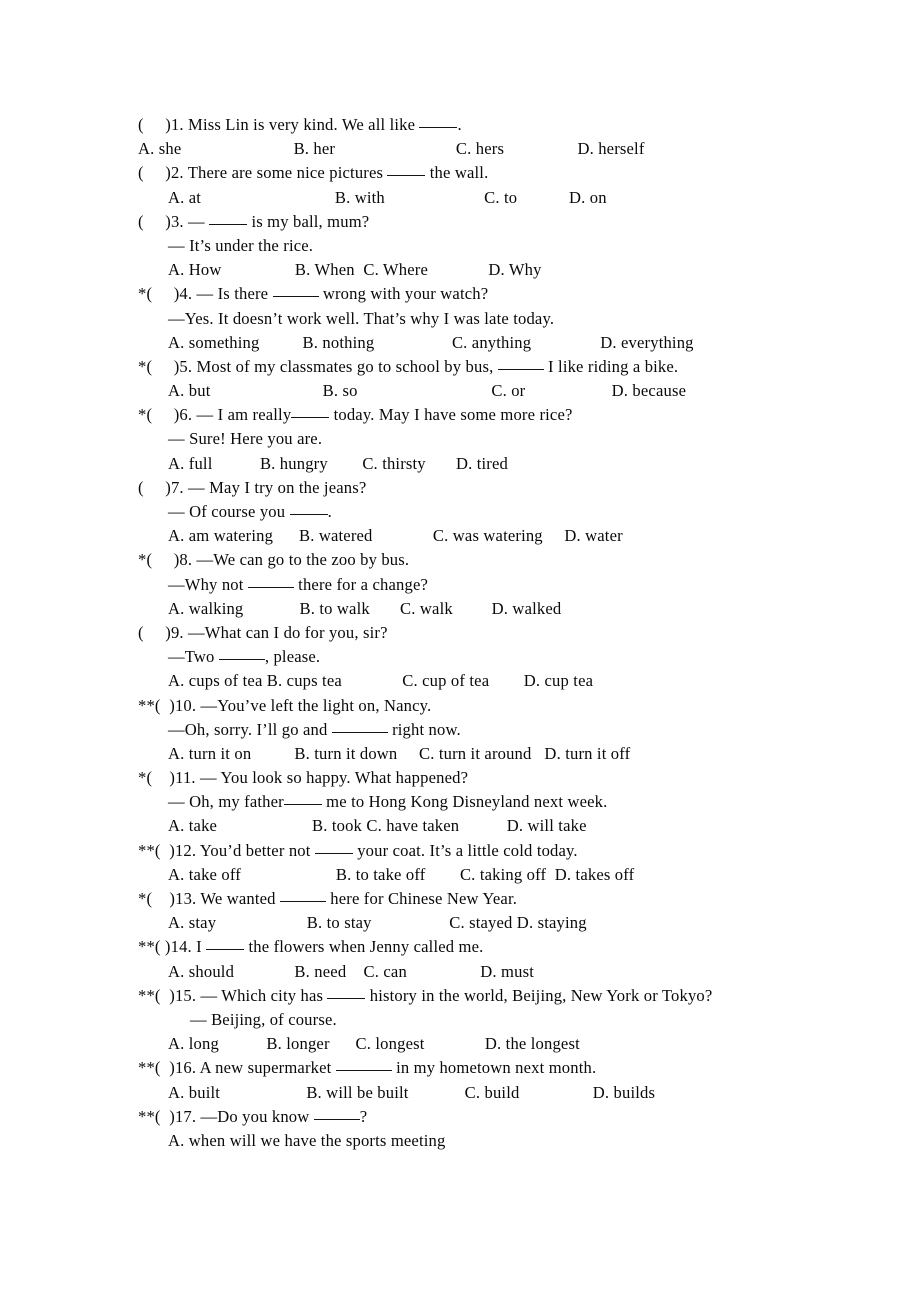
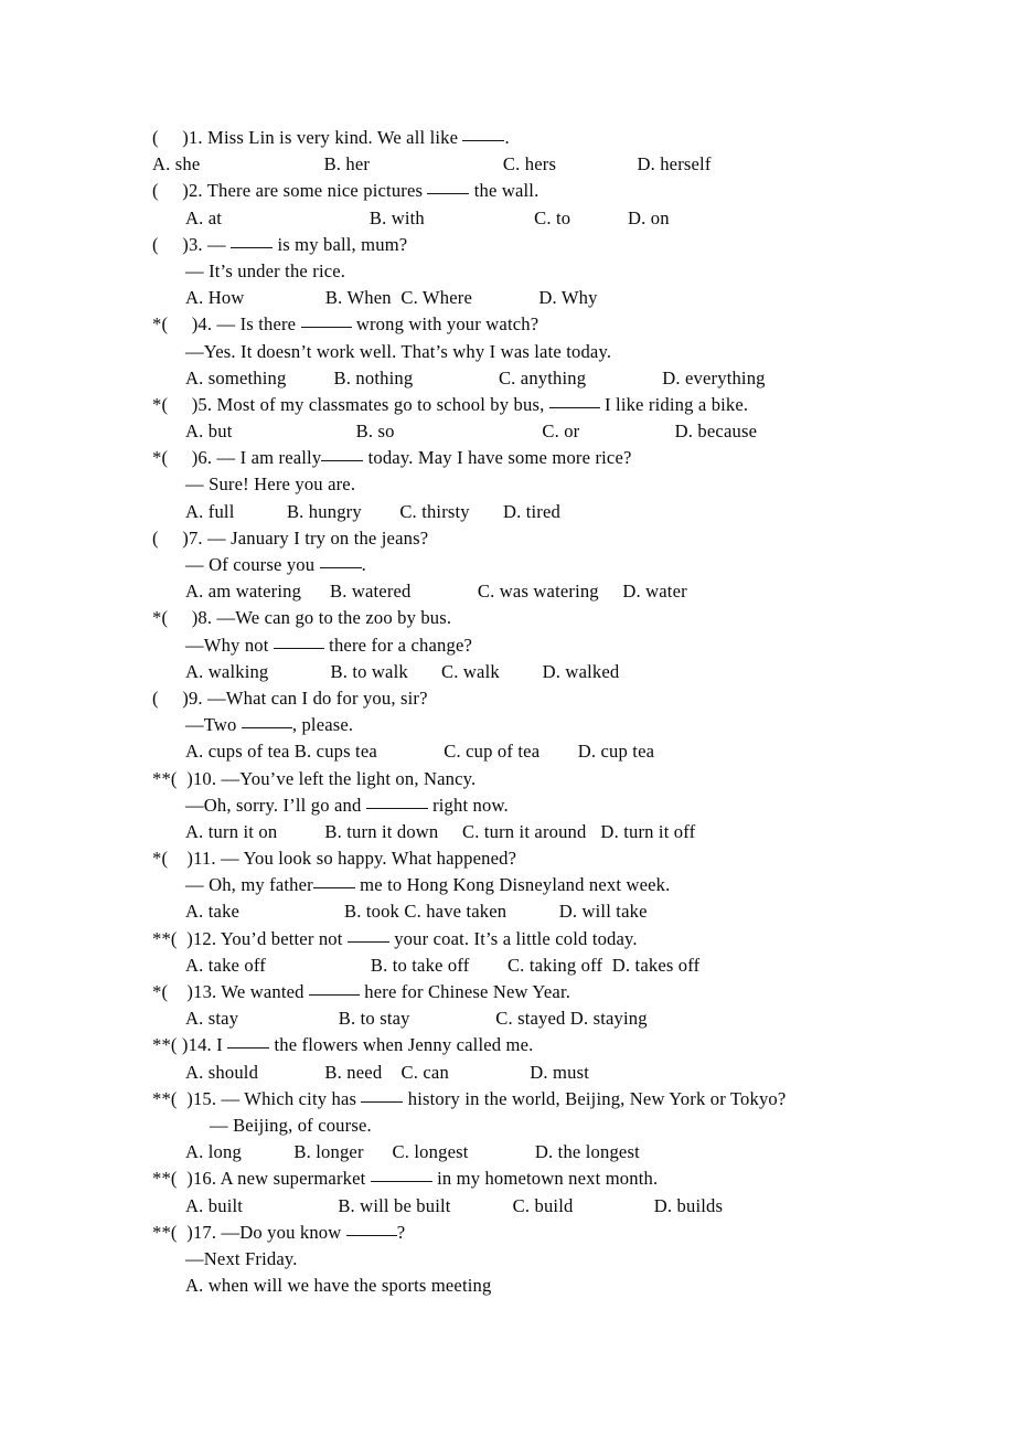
  ( )1. Miss Lin is very kind. We all like .
  A. she B. her C. hers D. herself
  ( )2. There are some nice pictures the wall.
  A. at B. with C. to D. on
  ( )3. — is my ball, mum?
  — It’s under the rice.
  A. How B. When C. Where D. Why
  *( )4. — Is there wrong with your watch?
  —Yes. It doesn’t work well. That’s why I was late today.
  A. something B. nothing C. anything D. everything
  *( )5. Most of my classmates go to school by bus, I like riding a bike.
  A. but B. so C. or D. because
  *( )6. — I am really today. May I have some more rice?
  — Sure! Here you are.
  A. full B. hungry C. thirsty D. tired
- ( )7. — May I try on the jeans?
+ ( )7. — January I try on the jeans?
  — Of course you .
  A. am watering B. watered C. was watering D. water
  *( )8. —We can go to the zoo by bus.
  —Why not there for a change?
  A. walking B. to walk C. walk D. walked
  ( )9. —What can I do for you, sir?
  —Two , please.
  A. cups of tea B. cups tea C. cup of tea D. cup tea
  **( )10. —You’ve left the light on, Nancy.
  —Oh, sorry. I’ll go and right now.
  A. turn it on B. turn it down C. turn it around D. turn it off
  *( )11. — You look so happy. What happened?
  — Oh, my father me to Hong Kong Disneyland next week.
  A. take B. took C. have taken D. will take
  **( )12. You’d better not your coat. It’s a little cold today.
  A. take off B. to take off C. taking off D. takes off
  *( )13. We wanted here for Chinese New Year.
  A. stay B. to stay C. stayed D. staying
  **( )14. I the flowers when Jenny called me.
  A. should B. need C. can D. must
  **( )15. — Which city has history in the world, Beijing, New York or Tokyo?
  — Beijing, of course.
  A. long B. longer C. longest D. the longest
  **( )16. A new supermarket in my hometown next month.
  A. built B. will be built C. build D. builds
  **( )17. —Do you know ?
+ —Next Friday.
  A. when will we have the sports meeting
